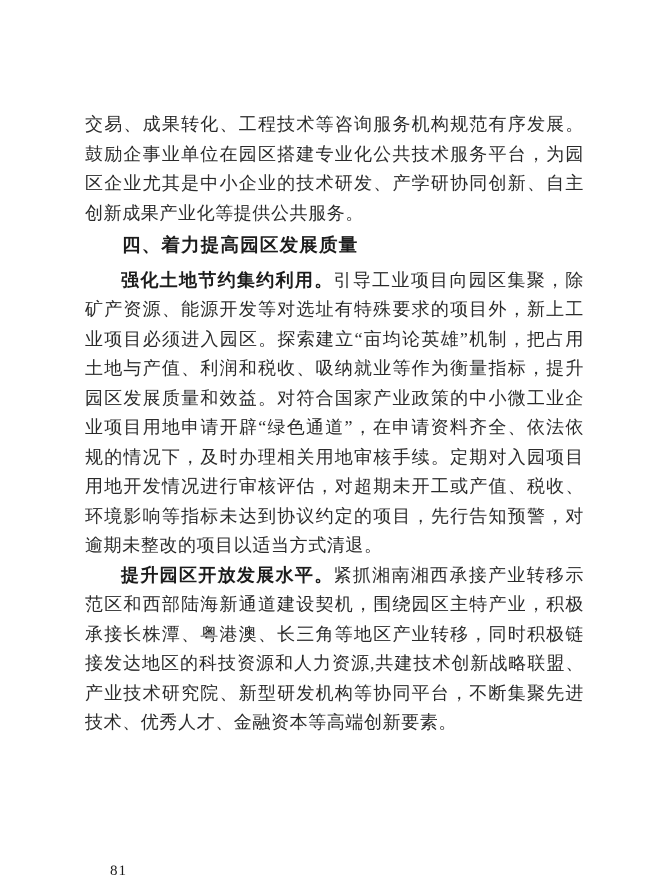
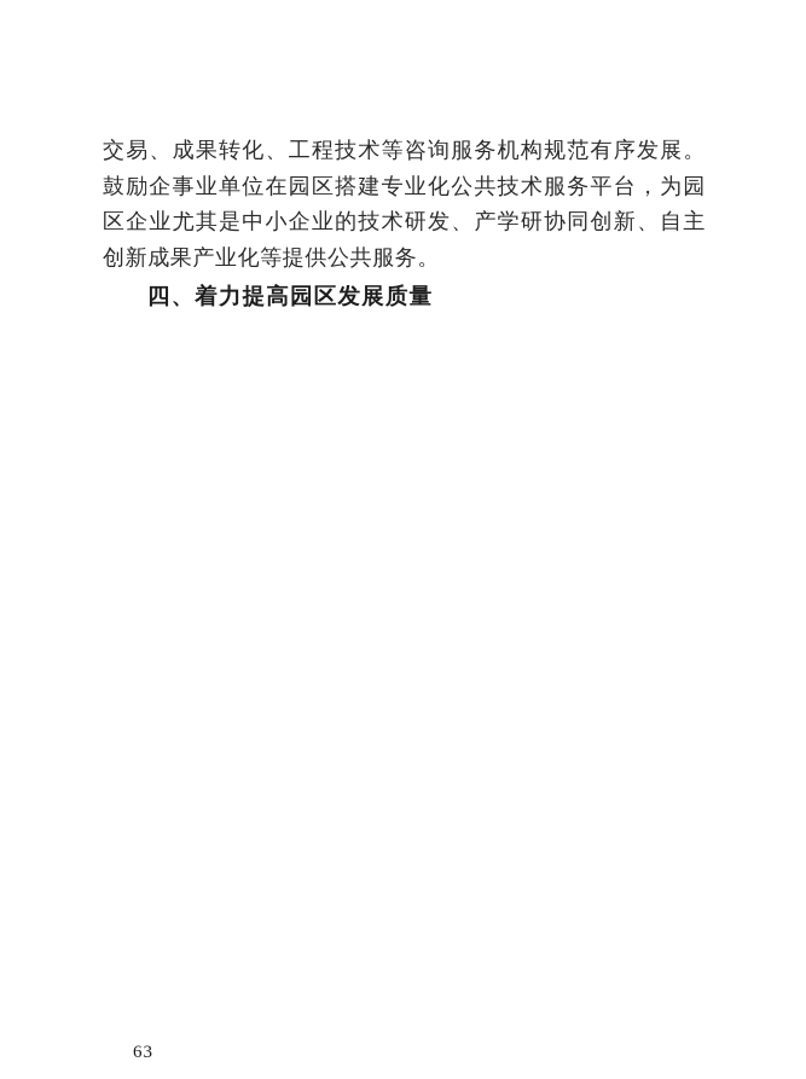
  交易、成果转化、工程技术等咨询服务机构规范有序发展。鼓励企事业单位在园区搭建专业化公共技术服务平台，为园区企业尤其是中小企业的技术研发、产学研协同创新、自主创新成果产业化等提供公共服务。
  四、着力提高园区发展质量
- 强化土地节约集约利用。引导工业项目向园区集聚，除矿产资源、能源开发等对选址有特殊要求的项目外，新上工业项目必须进入园区。探索建立“亩均论英雄”机制，把占用土地与产值、利润和税收、吸纳就业等作为衡量指标，提升园区发展质量和效益。对符合国家产业政策的中小微工业企业项目用地申请开辟“绿色通道”，在申请资料齐全、依法依规的情况下，及时办理相关用地审核手续。定期对入园项目用地开发情况进行审核评估，对超期未开工或产值、税收、环境影响等指标未达到协议约定的项目，先行告知预警，对逾期未整改的项目以适当方式清退。
- 提升园区开放发展水平。紧抓湘南湘西承接产业转移示范区和西部陆海新通道建设契机，围绕园区主特产业，积极承接长株潭、粤港澳、长三角等地区产业转移，同时积极链接发达地区的科技资源和人力资源,共建技术创新战略联盟、产业技术研究院、新型研发机构等协同平台，不断集聚先进技术、优秀人才、金融资本等高端创新要素。
- 81
+ 63
